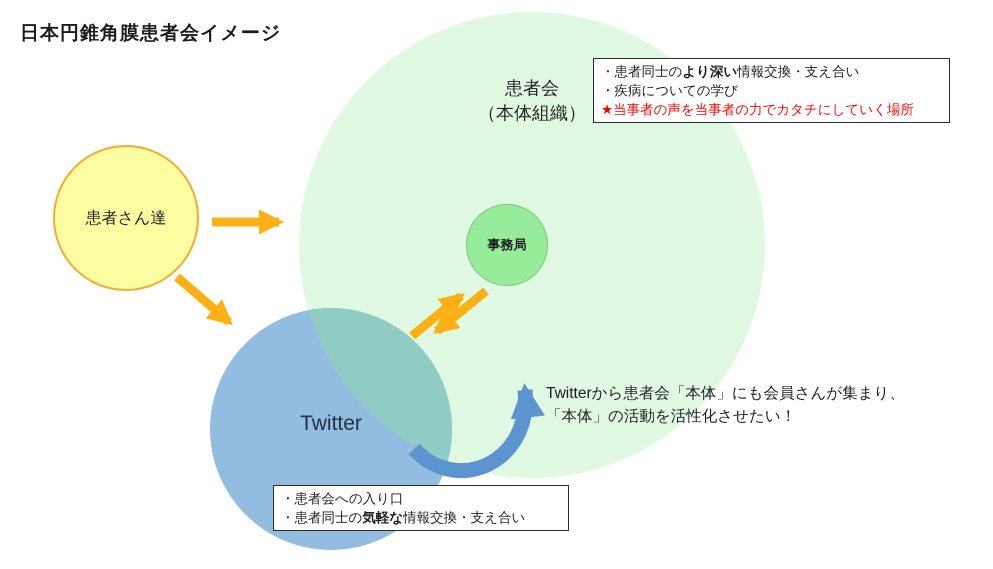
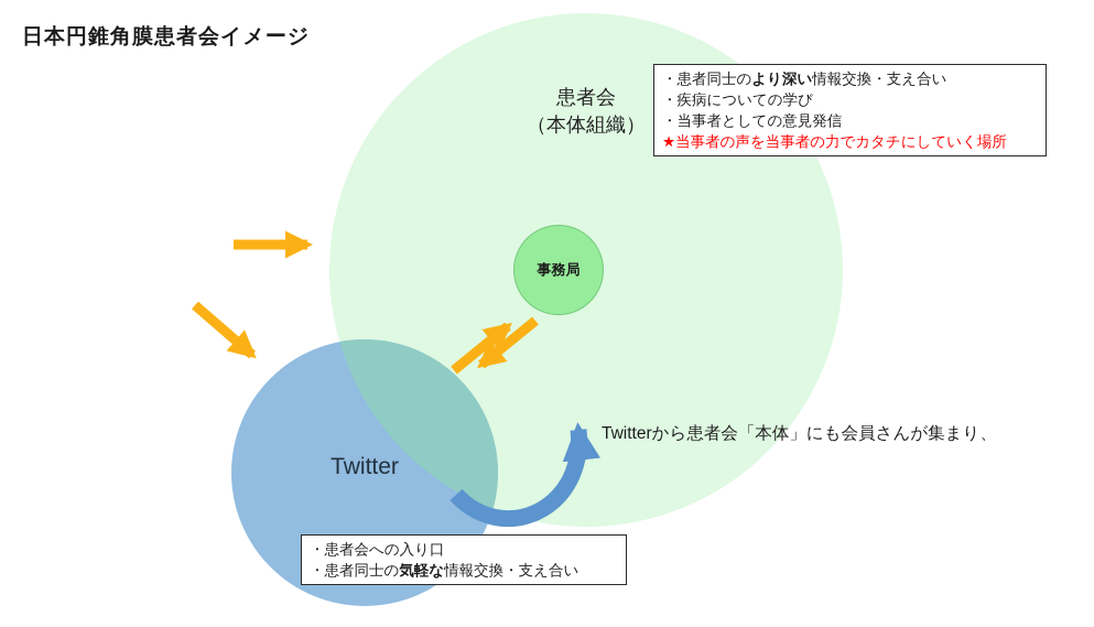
  日本円錐角膜患者会イメージ
- 患者さん達
  事務局
  患者会
  （本体組織）
  Twitter
  ・患者同士のより深い情報交換・支え合い
  ・疾病についての学び
+ ・当事者としての意見発信
  ★当事者の声を当事者の力でカタチにしていく場所
  ・患者会への入り口
  ・患者同士の気軽な情報交換・支え合い
  Twitterから患者会「本体」にも会員さんが集まり、
- 「本体」の活動を活性化させたい！
